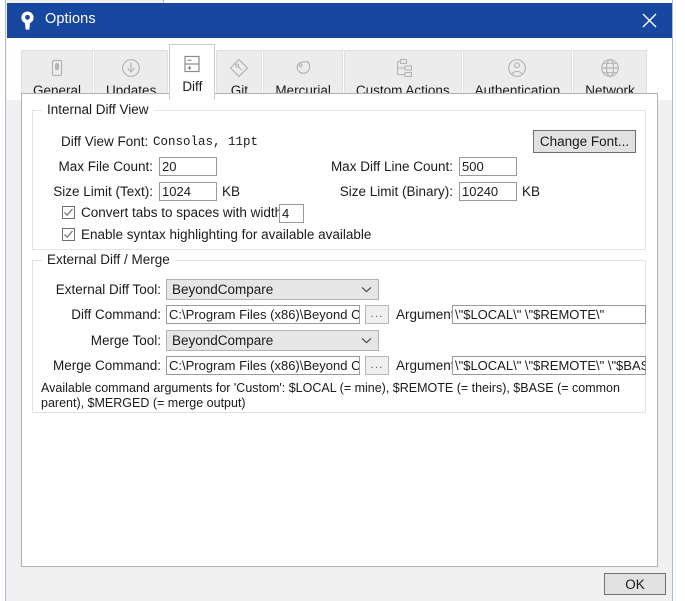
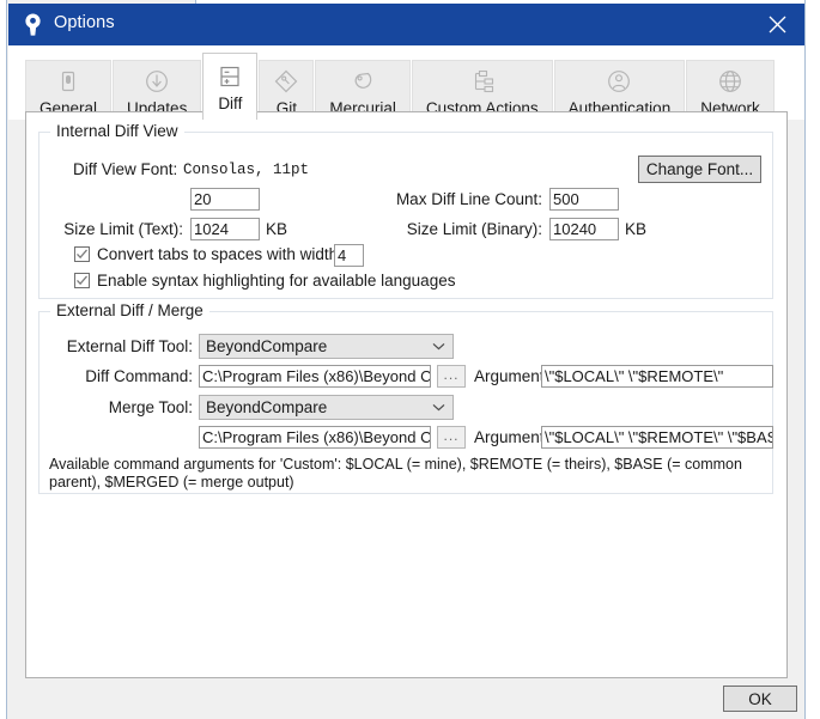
  Options
  General
  Updates
  Diff
  Git
  Mercurial
  Custom Actions
  Authentication
  Network
  Internal Diff View
  Diff View Font:
  Consolas, 11pt
  Change Font...
- Max File Count:
  20
  Max Diff Line Count:
  500
  Size Limit (Text):
  1024
  KB
  Size Limit (Binary):
  10240
  KB
  Convert tabs to spaces with widt
  4
- Enable syntax highlighting for available available
+ Enable syntax highlighting for available languages
  External Diff / Merge
  External Diff Tool:
  BeyondCompare
  Diff Command:
  C:\Program Files (x86)\Beyond C
  ...
  Argumen
  \"$LOCAL\" \"$REMOTE\"
  Merge Tool:
  BeyondCompare
- Merge Command:
  C:\Program Files (x86)\Beyond C
  ...
  Argumen
  \"$LOCAL\" \"$REMOTE\" \"$BAS
  Available command arguments for 'Custom': $LOCAL (= mine), $REMOTE (= theirs), $BASE (= common parent), $MERGED (= merge output)
  OK
